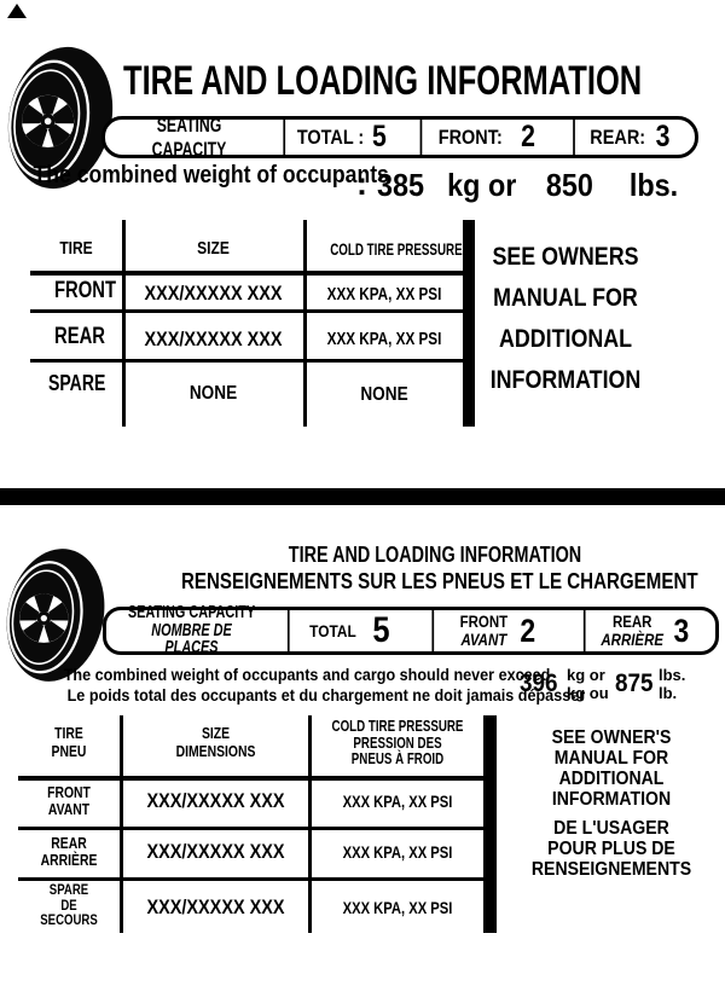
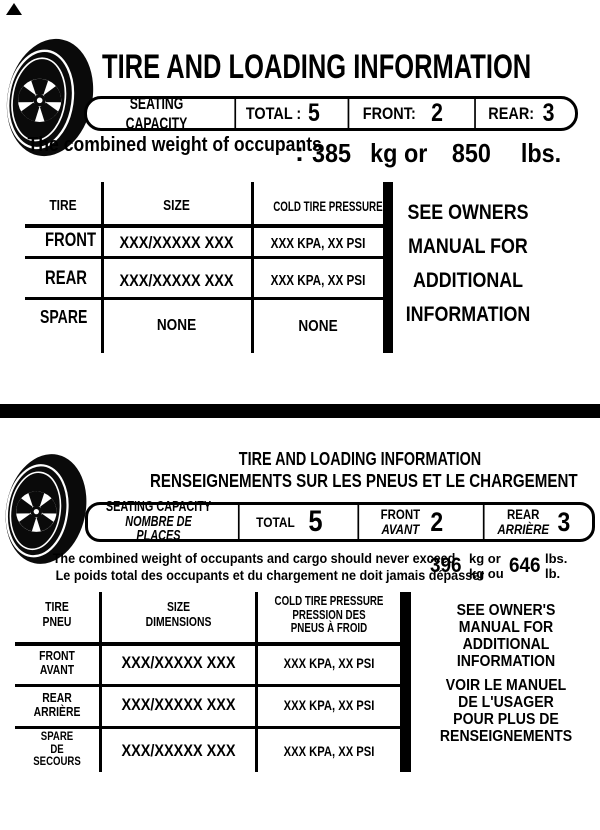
  TIRE AND LOADING INFORMATION
  SEATING CAPACITY
  TOTAL :
  5
  FRONT:
  2
  REAR:
  3
  The combined weight of occupat
  :
  385 kg or 850 lbs.
  TIRE
  SIZE
  COLD TIRE PRESSURE
  FRONT
  XXX/XXXXX XXX
  XXX KPA, XX PSI
  REAR
  XXX/XXXXX XXX
  XXX KPA, XX PSI
  SPARE
  NONE
  NONE
  SEE OWNERS
  MANUAL FOR
  ADDITIONAL
  INFORMATION
  TIRE AND LOADING INFORMATION
  RENSEIGNEMENTS SUR LES PNEUS ET LE CHARGEMENT
  SEATING CAPACITY
  NOMBRE DE PLACES
  TOTAL
  5
  FRONT
  AVANT
  2
  REAR
  ARRIÈRE
  3
  The combined weight of occupants and cargo should never exceed
  Le poids total des occupants et du chargement ne doit jamais dépasser
  396
  kg or
  kg ou
- 875
+ 646
  lbs.
  lb.
  TIRE
  PNEU
  SIZE
  DIMENSIONS
  COLD TIRE PRESSURE
  PRESSION DES
  PNEUS À FROID
  FRONT
  AVANT
  XXX/XXXXX XXX
  XXX KPA, XX PSI
  REAR
  ARRIÈRE
  XXX/XXXXX XXX
  XXX KPA, XX PSI
  SPARE
  DE
  SECOURS
  XXX/XXXXX XXX
  XXX KPA, XX PSI
  SEE OWNER'S
  MANUAL FOR
  ADDITIONAL
  INFORMATION
+ VOIR LE MANUEL
  DE L'USAGER
  POUR PLUS DE
  RENSEIGNEMENTS
